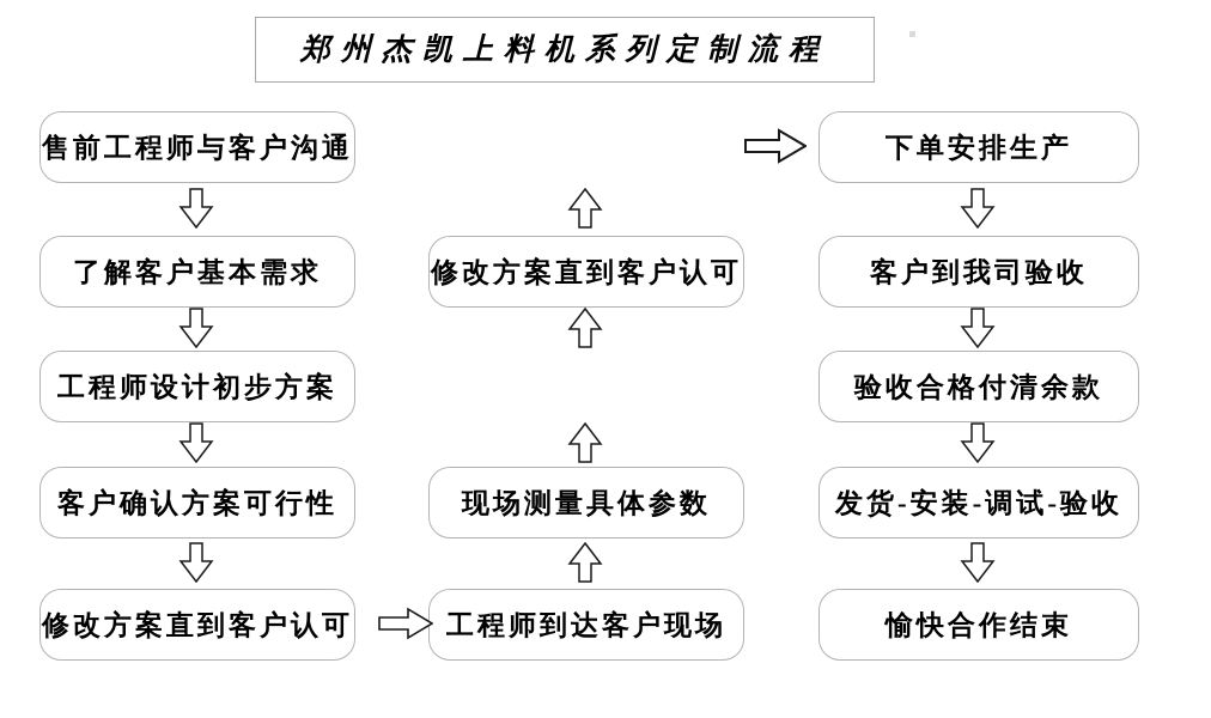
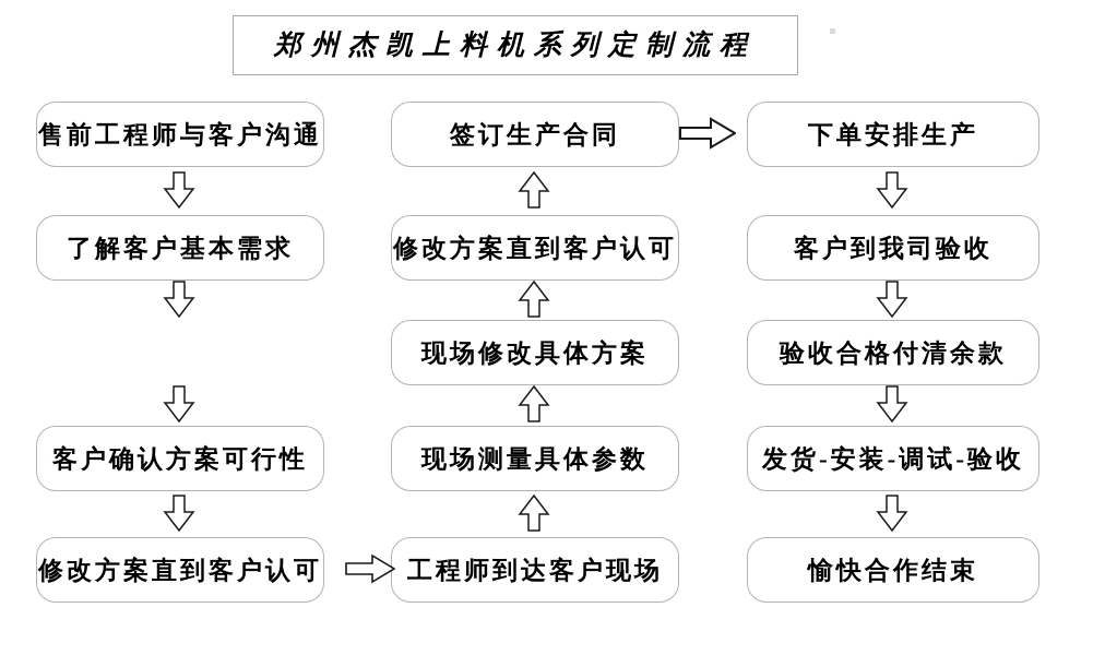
  郑州杰凯上料机系列定制流程
  售前工程师与客户沟通
  了解客户基本需求
- 工程师设计初步方案
  客户确认方案可行性
  修改方案直到客户认可
+ 签订生产合同
  修改方案直到客户认可
+ 现场修改具体方案
  现场测量具体参数
  工程师到达客户现场
  下单安排生产
  客户到我司验收
  验收合格付清余款
  发货-安装-调试-验收
  愉快合作结束
